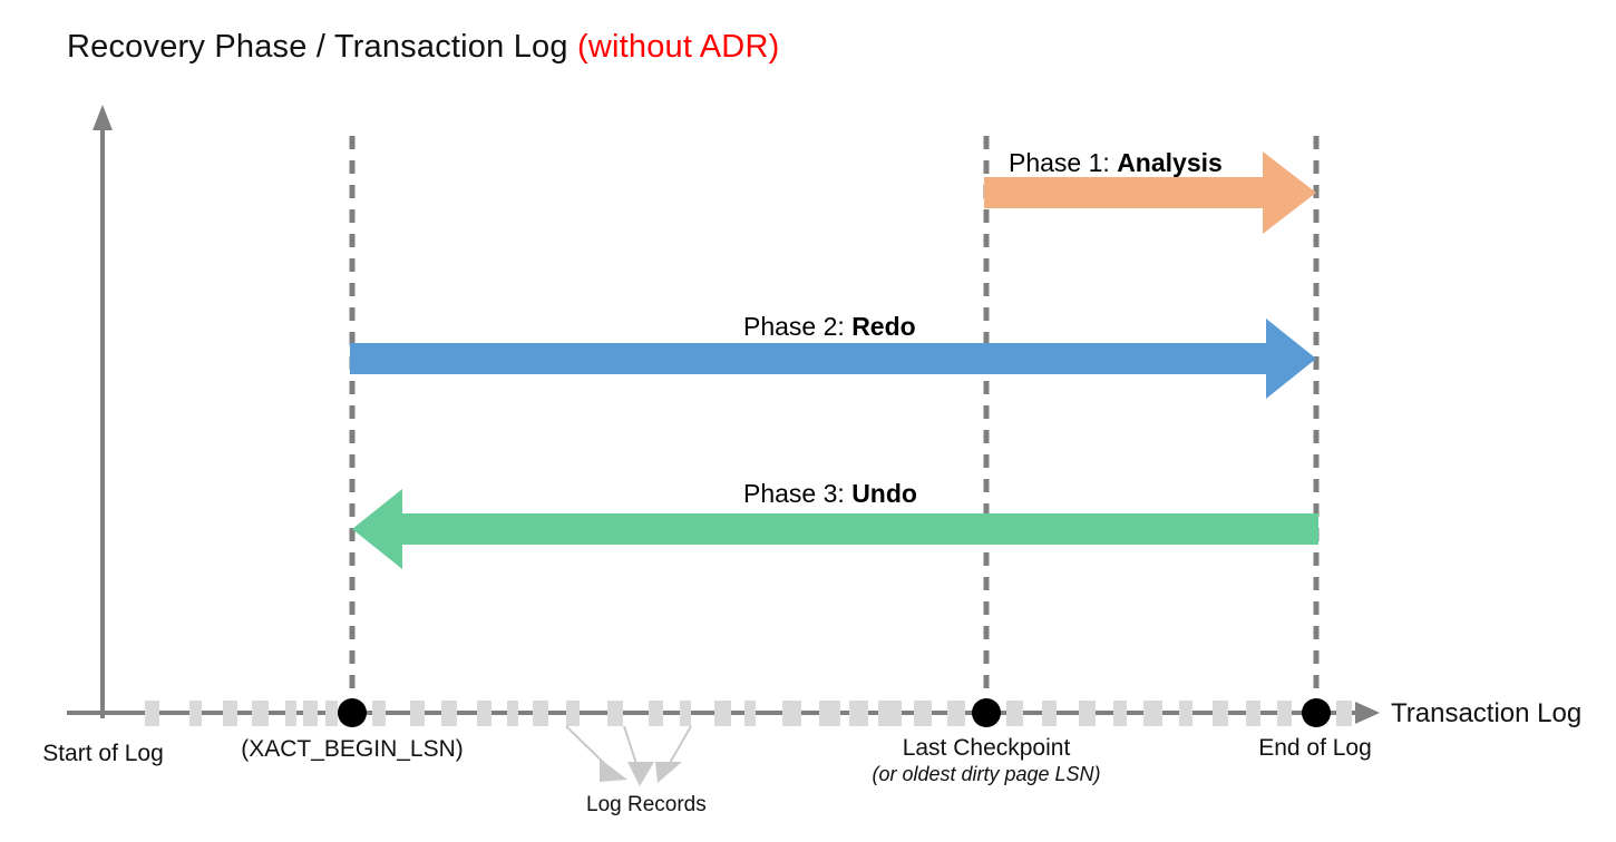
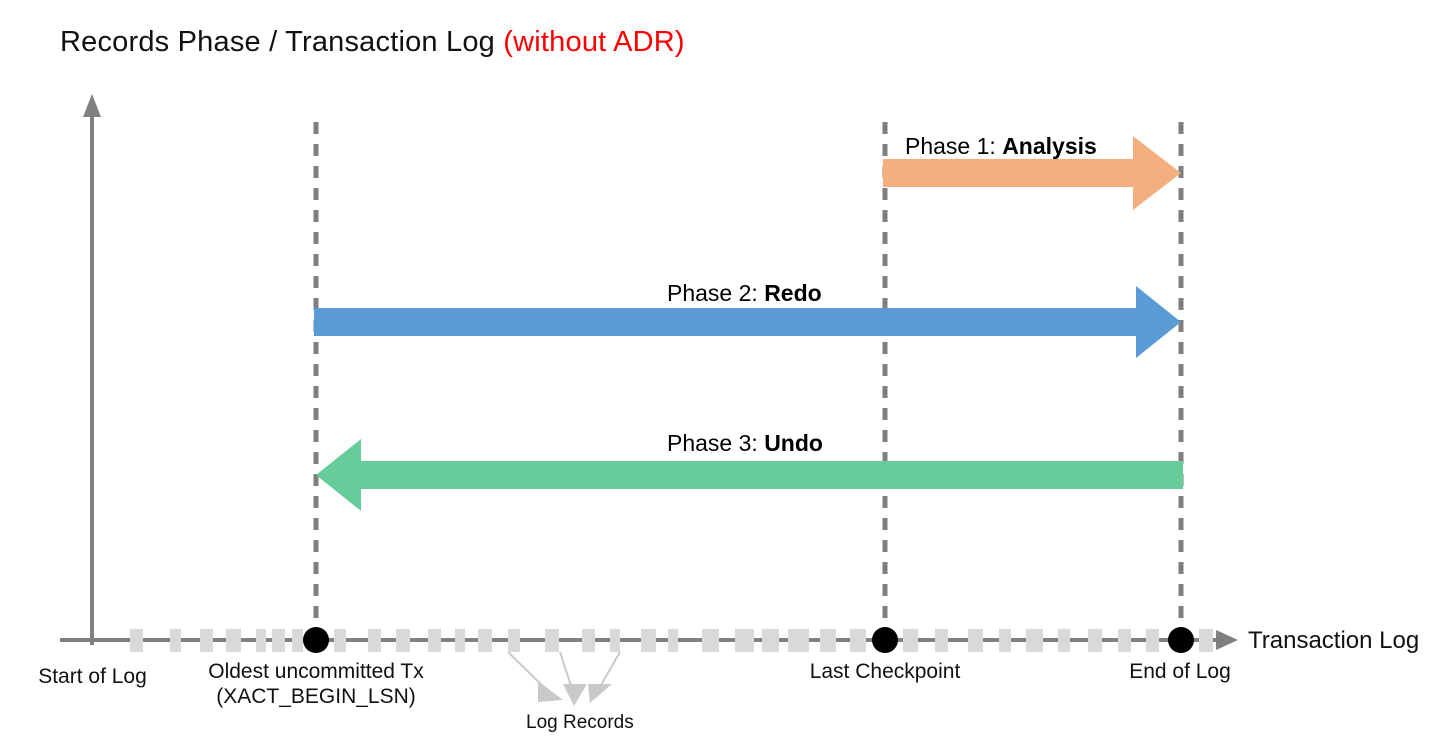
- Recovery Phase / Transaction Log (without ADR)
+ Records Phase / Transaction Log (without ADR)
  Phase 1: Analysis
  Phase 2: Redo
  Phase 3: Undo
  Transaction Log
  Start of Log
+ Oldest uncommitted Tx
  (XACT_BEGIN_LSN)
  Last Checkpoint
- (or oldest dirty page LSN)
  End of Log
  Log Records
